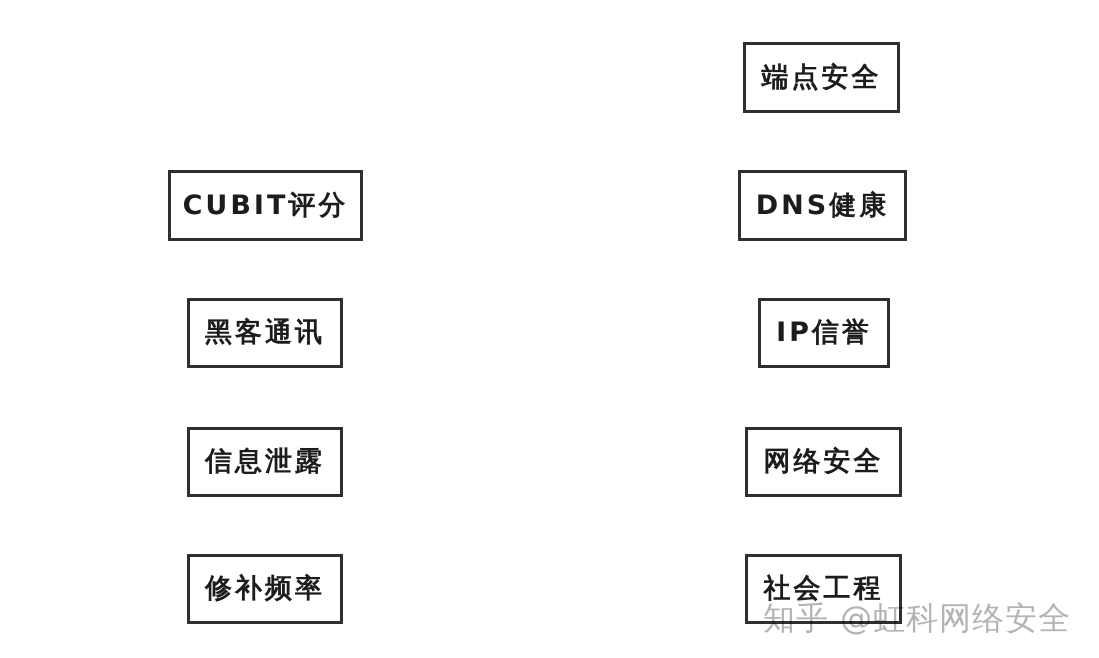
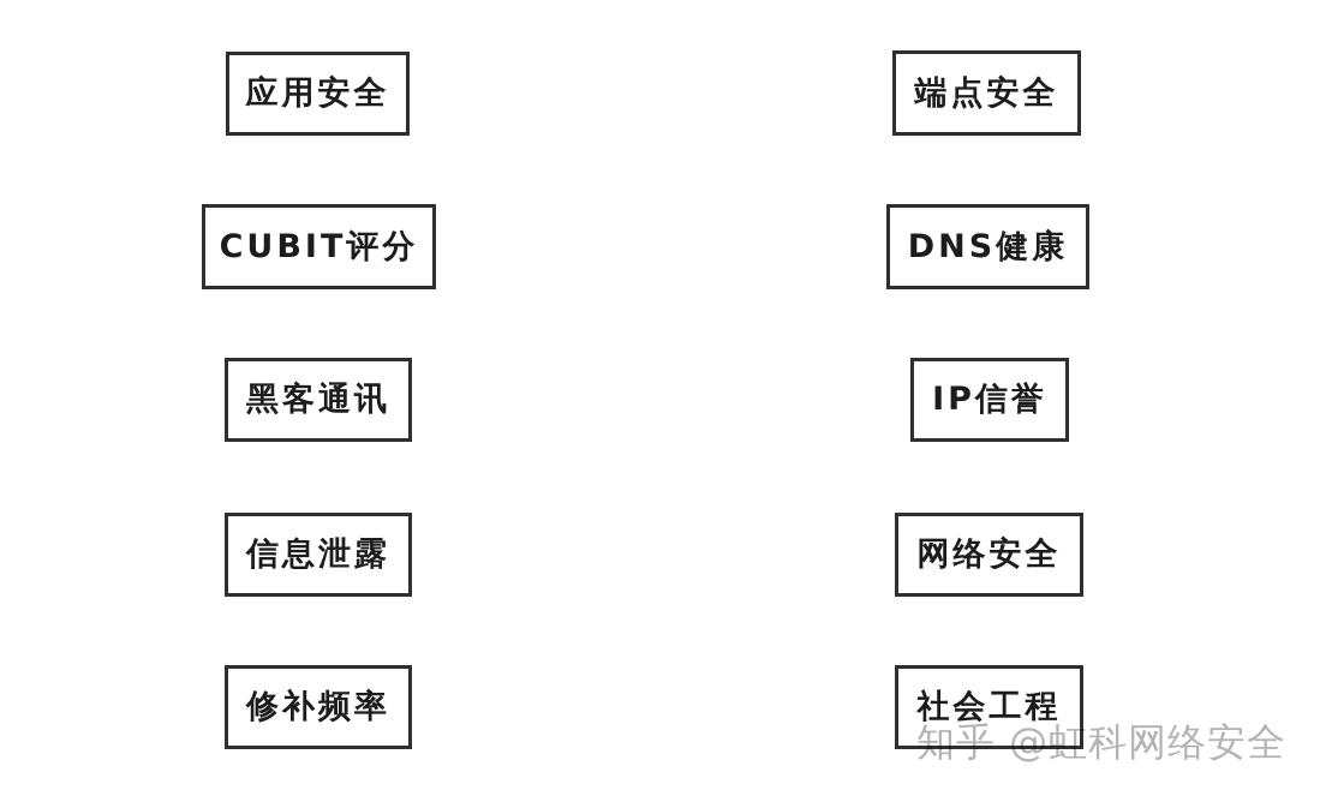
+ 应用安全
  CUBIT评分
  黑客通讯
  信息泄露
  修补频率
  端点安全
  DNS健康
  IP信誉
  网络安全
  社会工程
  知乎 @虹科网络安全
